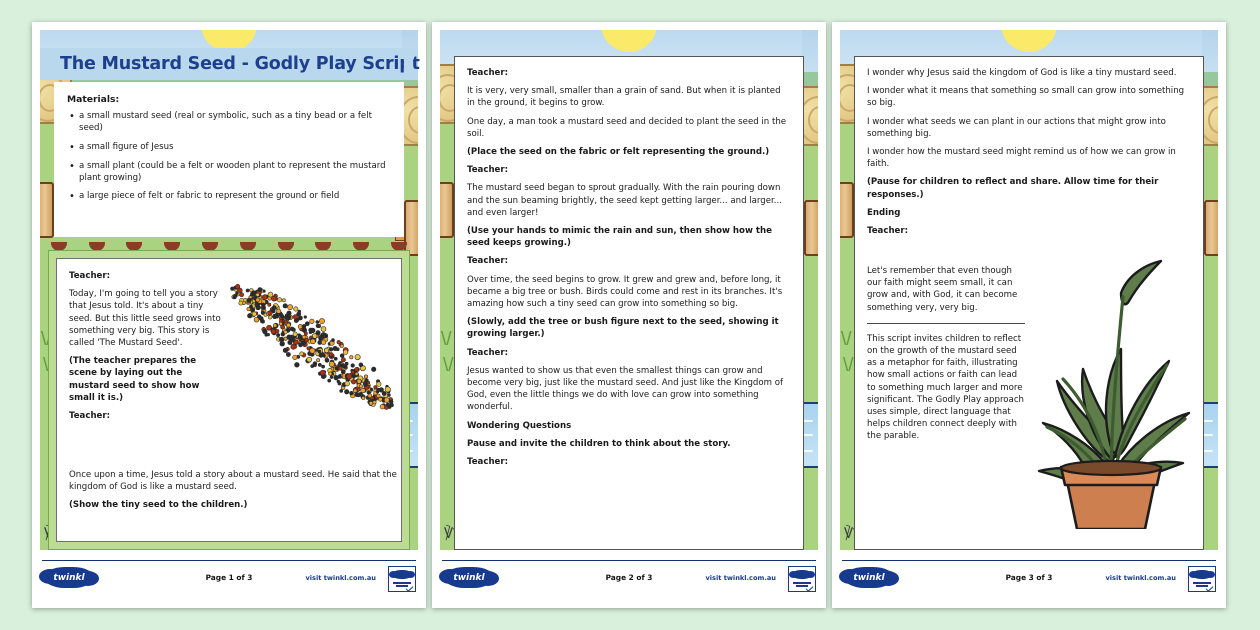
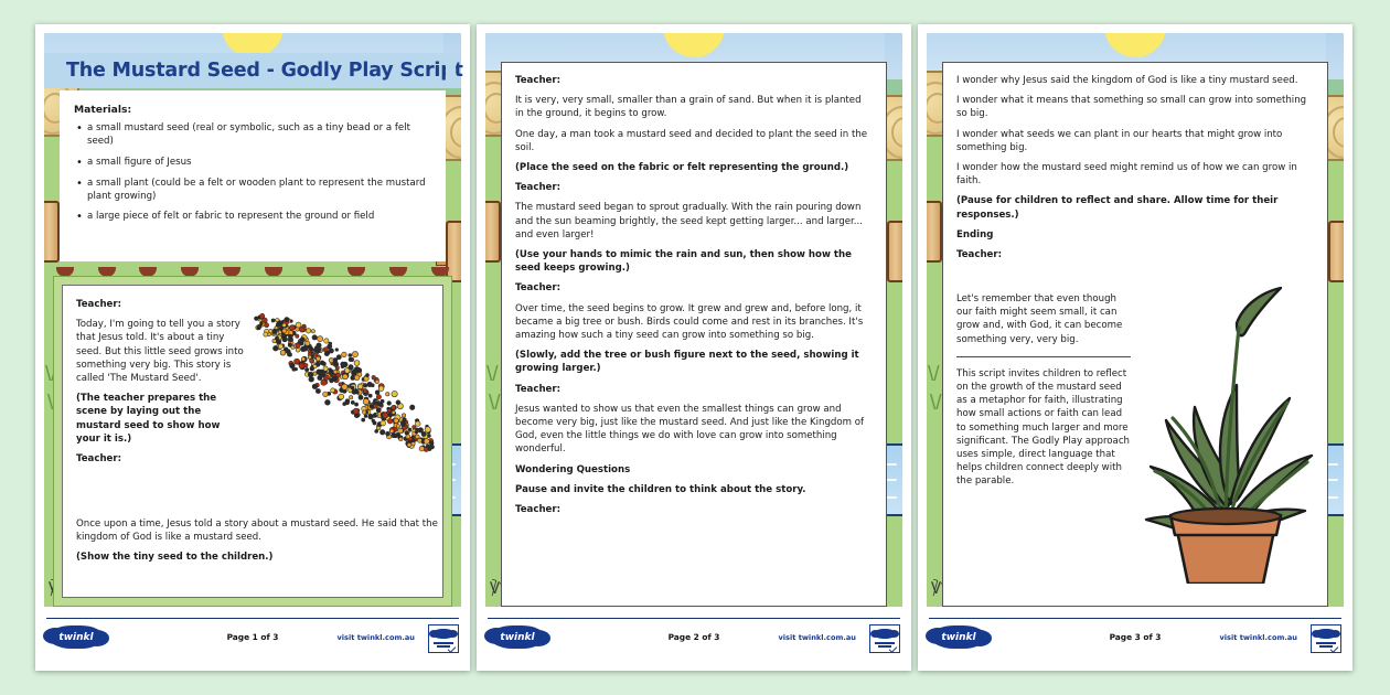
  The Mustard Seed - Godly Play Scrit
  Materials:
  a small mustard seed (real or symbolic, such as a tiny bead or a felt seed)
  a small figure of Jesus
  a small plant (could be a felt or wooden plant to represent the mustard plant growing)
  a large piece of felt or fabric to represent the ground or field
  Teacher:
  Today, I'm going to tell you a story that Jesus told. It's about a tiny seed. But this little seed grows into something very big. This story is called 'The Mustard Seed'.
- (The teacher prepares the scene by laying out the mustard seed to show how small it is.)
+ (The teacher prepares the scene by laying out the mustard seed to show how your it is.)
  Teacher:
  Once upon a time, Jesus told a story about a mustard seed. He said that the kingdom of God is like a mustard seed.
  (Show the tiny seed to the children.)
  twinkl
  Page 1 of 3
  visit twinkl.com.au
  \/
  \/
  Teacher:
  It is very, very small, smaller than a grain of sand. But when it is planted in the ground, it begins to grow.
  One day, a man took a mustard seed and decided to plant the seed in the soil.
  (Place the seed on the fabric or felt representing the ground.)
  Teacher:
  The mustard seed began to sprout gradually. With the rain pouring down and the sun beaming brightly, the seed kept getting larger... and larger... and even larger!
  (Use your hands to mimic the rain and sun, then show how the seed keeps growing.)
  Teacher:
  Over time, the seed begins to grow. It grew and grew and, before long, it became a big tree or bush. Birds could come and rest in its branches. It's amazing how such a tiny seed can grow into something so big.
  (Slowly, add the tree or bush figure next to the seed, showing it growing larger.)
  Teacher:
  Jesus wanted to show us that even the smallest things can grow and become very big, just like the mustard seed. And just like the Kingdom of God, even the little things we do with love can grow into something wonderful.
  Wondering Questions
  Pause and invite the children to think about the story.
  Teacher:
  twinkl
  Page 2 of 3
  visit twinkl.com.au
  \/
  \/
  I wonder why Jesus said the kingdom of God is like a tiny mustard seed.
  I wonder what it means that something so small can grow into something so big.
- I wonder what seeds we can plant in our actions that might grow into something big.
+ I wonder what seeds we can plant in our hearts that might grow into something big.
  I wonder how the mustard seed might remind us of how we can grow in faith.
  (Pause for children to reflect and share. Allow time for their responses.)
  Ending
  Teacher:
  Let's remember that even though our faith might seem small, it can grow and, with God, it can become something very, very big.
  This script invites children to reflect on the growth of the mustard seed as a metaphor for faith, illustrating how small actions or faith can lead to something much larger and more significant. The Godly Play approach uses simple, direct language that helps children connect deeply with the parable.
  twinkl
  Page 3 of 3
  visit twinkl.com.au
